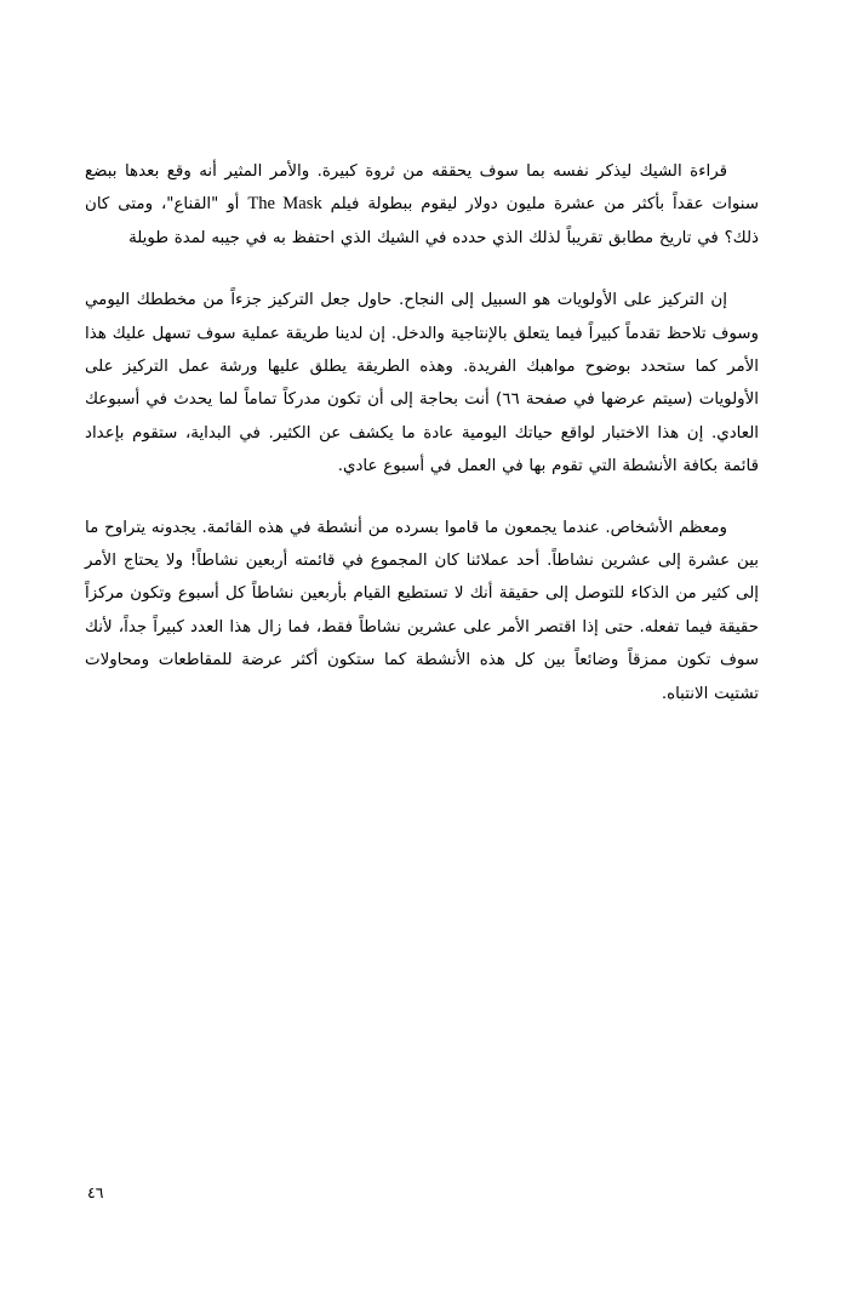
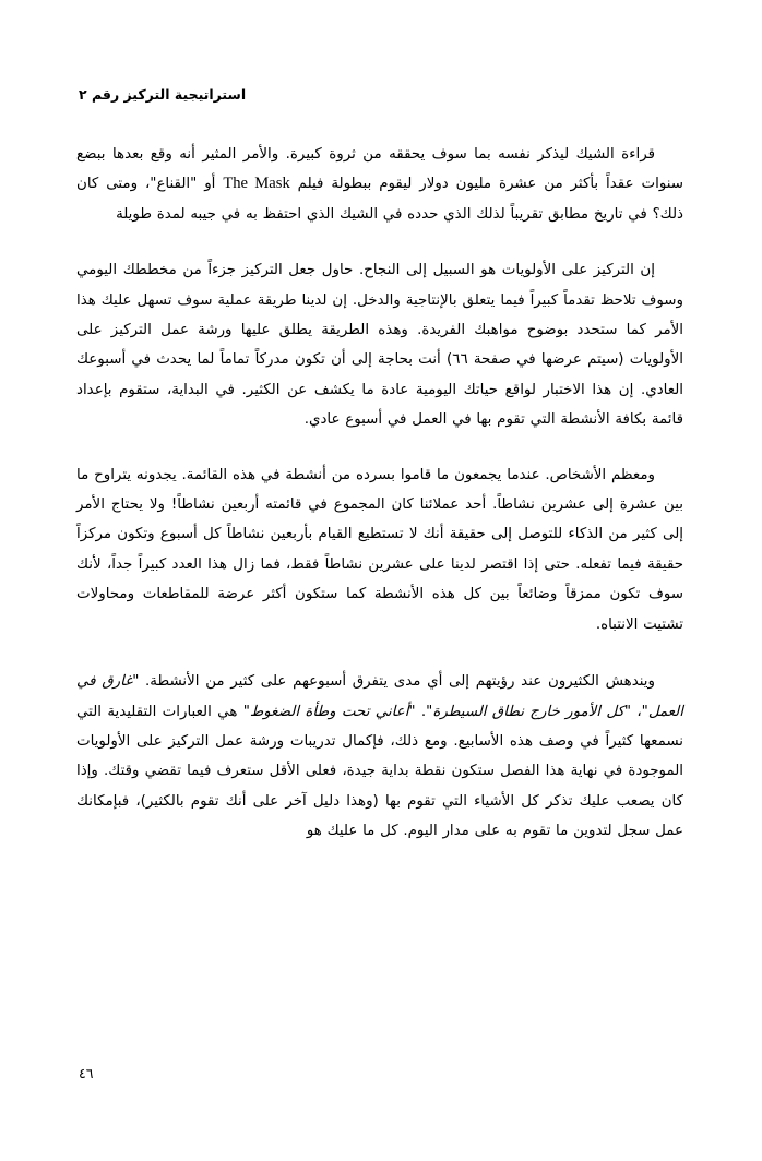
+ استراتيجية التركيز رقم ٢
  قراءة الشيك ليذكر نفسه بما سوف يحققه من ثروة كبيرة. والأمر المثير أنه وقع بعدها ببضع سنوات عقداً بأكثر من عشرة مليون دولار ليقوم ببطولة فيلم The Mask أو "القناع"، ومتى كان ذلك؟ في تاريخ مطابق تقريباً لذلك الذي حدده في الشيك الذي احتفظ به في جيبه لمدة طويلة
  إن التركيز على الأولويات هو السبيل إلى النجاح. حاول جعل التركيز جزءاً من مخططك اليومي وسوف تلاحظ تقدماً كبيراً فيما يتعلق بالإنتاجية والدخل. إن لدينا طريقة عملية سوف تسهل عليك هذا الأمر كما ستحدد بوضوح مواهبك الفريدة. وهذه الطريقة يطلق عليها ورشة عمل التركيز على الأولويات (سيتم عرضها في صفحة ٦٦) أنت بحاجة إلى أن تكون مدركاً تماماً لما يحدث في أسبوعك العادي. إن هذا الاختبار لواقع حياتك اليومية عادة ما يكشف عن الكثير. في البداية، ستقوم بإعداد قائمة بكافة الأنشطة التي تقوم بها في العمل في أسبوع عادي.
- ومعظم الأشخاص. عندما يجمعون ما قاموا بسرده من أنشطة في هذه القائمة. يجدونه يتراوح ما بين عشرة إلى عشرين نشاطاً. أحد عملائنا كان المجموع في قائمته أربعين نشاطاً! ولا يحتاج الأمر إلى كثير من الذكاء للتوصل إلى حقيقة أنك لا تستطيع القيام بأربعين نشاطاً كل أسبوع وتكون مركزاً حقيقة فيما تفعله. حتى إذا اقتصر الأمر على عشرين نشاطاً فقط، فما زال هذا العدد كبيراً جداً، لأنك سوف تكون ممزقاً وضائعاً بين كل هذه الأنشطة كما ستكون أكثر عرضة للمقاطعات ومحاولات تشتيت الانتباه.
+ ومعظم الأشخاص. عندما يجمعون ما قاموا بسرده من أنشطة في هذه القائمة. يجدونه يتراوح ما بين عشرة إلى عشرين نشاطاً. أحد عملائنا كان المجموع في قائمته أربعين نشاطاً! ولا يحتاج الأمر إلى كثير من الذكاء للتوصل إلى حقيقة أنك لا تستطيع القيام بأربعين نشاطاً كل أسبوع وتكون مركزاً حقيقة فيما تفعله. حتى إذا اقتصر لدينا على عشرين نشاطاً فقط، فما زال هذا العدد كبيراً جداً، لأنك سوف تكون ممزقاً وضائعاً بين كل هذه الأنشطة كما ستكون أكثر عرضة للمقاطعات ومحاولات تشتيت الانتباه.
+ ويندهش الكثيرون عند رؤيتهم إلى أي مدى يتفرق أسبوعهم على كثير من الأنشطة. "غارق في العمل"، "كل الأمور خارج نطاق السيطرة". "أعاني تحت وطأة الضغوط" هي العبارات التقليدية التي نسمعها كثيراً في وصف هذه الأسابيع. ومع ذلك، فإكمال تدريبات ورشة عمل التركيز على الأولويات الموجودة في نهاية هذا الفصل ستكون نقطة بداية جيدة، فعلى الأقل ستعرف فيما تقضي وقتك. وإذا كان يصعب عليك تذكر كل الأشياء التي تقوم بها (وهذا دليل آخر على أنك تقوم بالكثير)، فبإمكانك عمل سجل لتدوين ما تقوم به على مدار اليوم. كل ما عليك هو
  ٤٦
